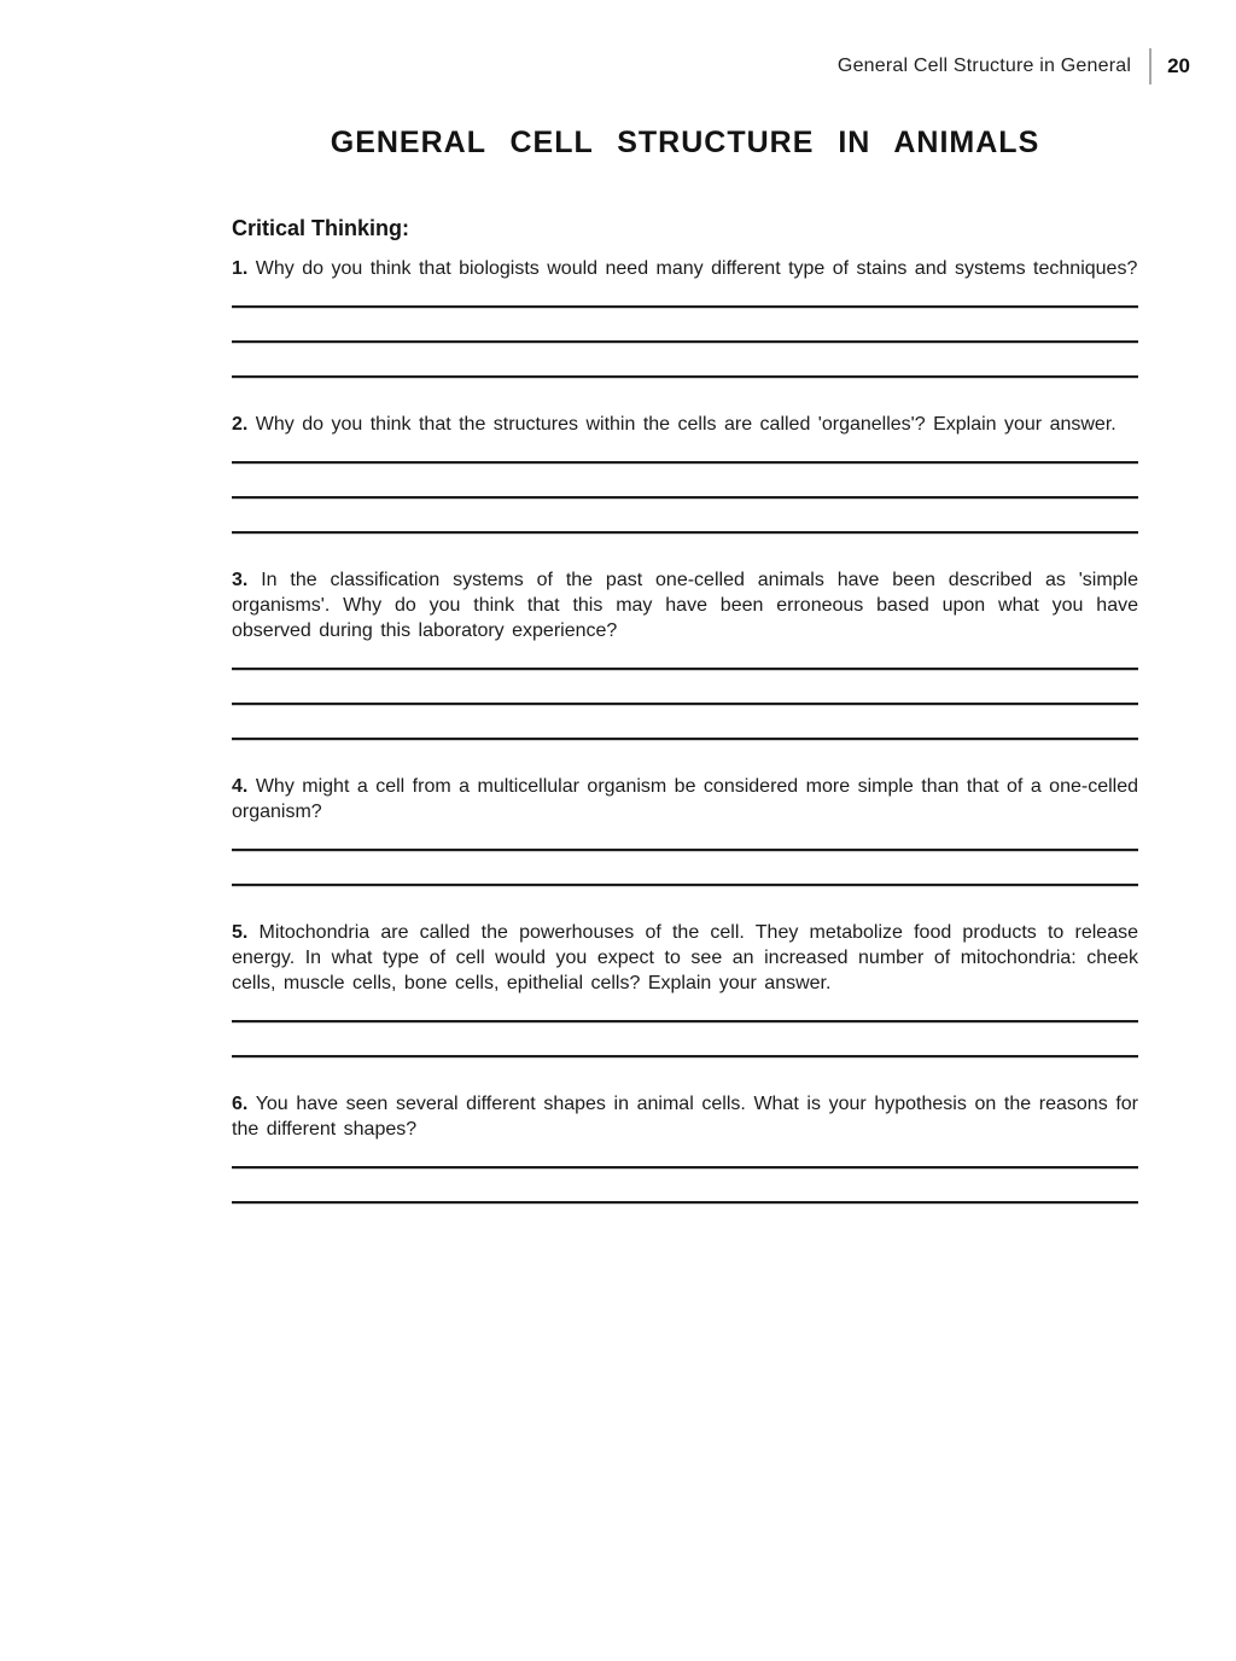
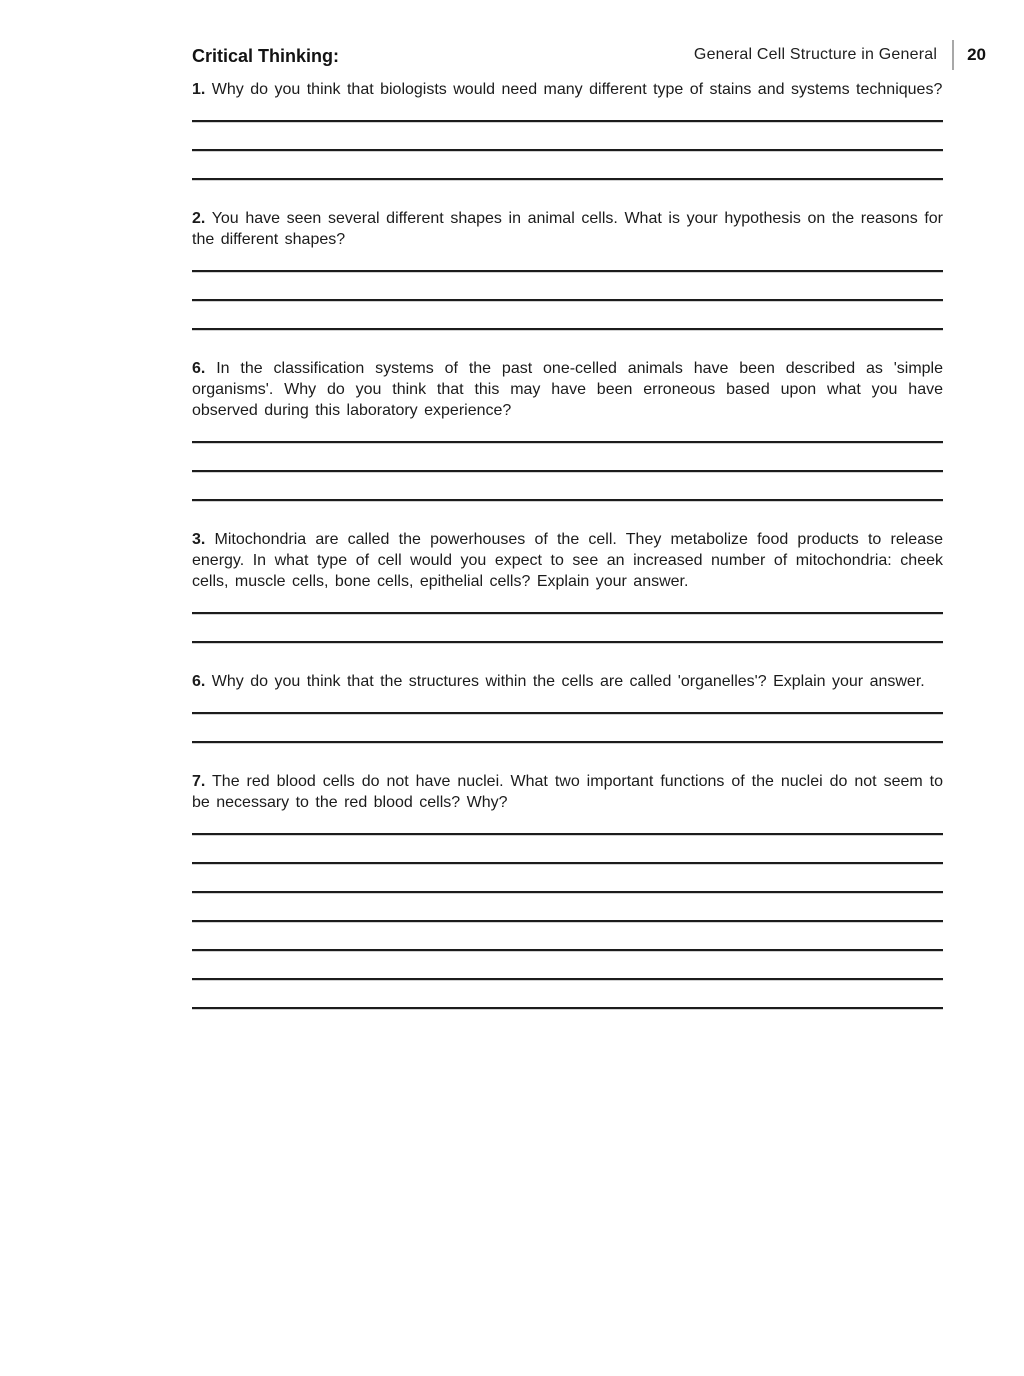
  General Cell Structure in General
  20
- GENERAL CELL STRUCTURE IN ANIMALS
  Critical Thinking:
  1. Why do you think that biologists would need many different type of stains and systems techniques?
- 2. Why do you think that the structures within the cells are called 'organelles'? Explain your answer.
+ 2. You have seen several different shapes in animal cells. What is your hypothesis on the reasons for the different shapes?
- 3. In the classification systems of the past one-celled animals have been described as 'simple organisms'. Why do you think that this may have been erroneous based upon what you have observed during this laboratory experience?
+ 6. In the classification systems of the past one-celled animals have been described as 'simple organisms'. Why do you think that this may have been erroneous based upon what you have observed during this laboratory experience?
- 4. Why might a cell from a multicellular organism be considered more simple than that of a one-celled organism?
- 5. Mitochondria are called the powerhouses of the cell. They metabolize food products to release energy. In what type of cell would you expect to see an increased number of mitochondria: cheek cells, muscle cells, bone cells, epithelial cells? Explain your answer.
+ 3. Mitochondria are called the powerhouses of the cell. They metabolize food products to release energy. In what type of cell would you expect to see an increased number of mitochondria: cheek cells, muscle cells, bone cells, epithelial cells? Explain your answer.
- 6. You have seen several different shapes in animal cells. What is your hypothesis on the reasons for the different shapes?
+ 6. Why do you think that the structures within the cells are called 'organelles'? Explain your answer.
+ 7. The red blood cells do not have nuclei. What two important functions of the nuclei do not seem to be necessary to the red blood cells? Why?
